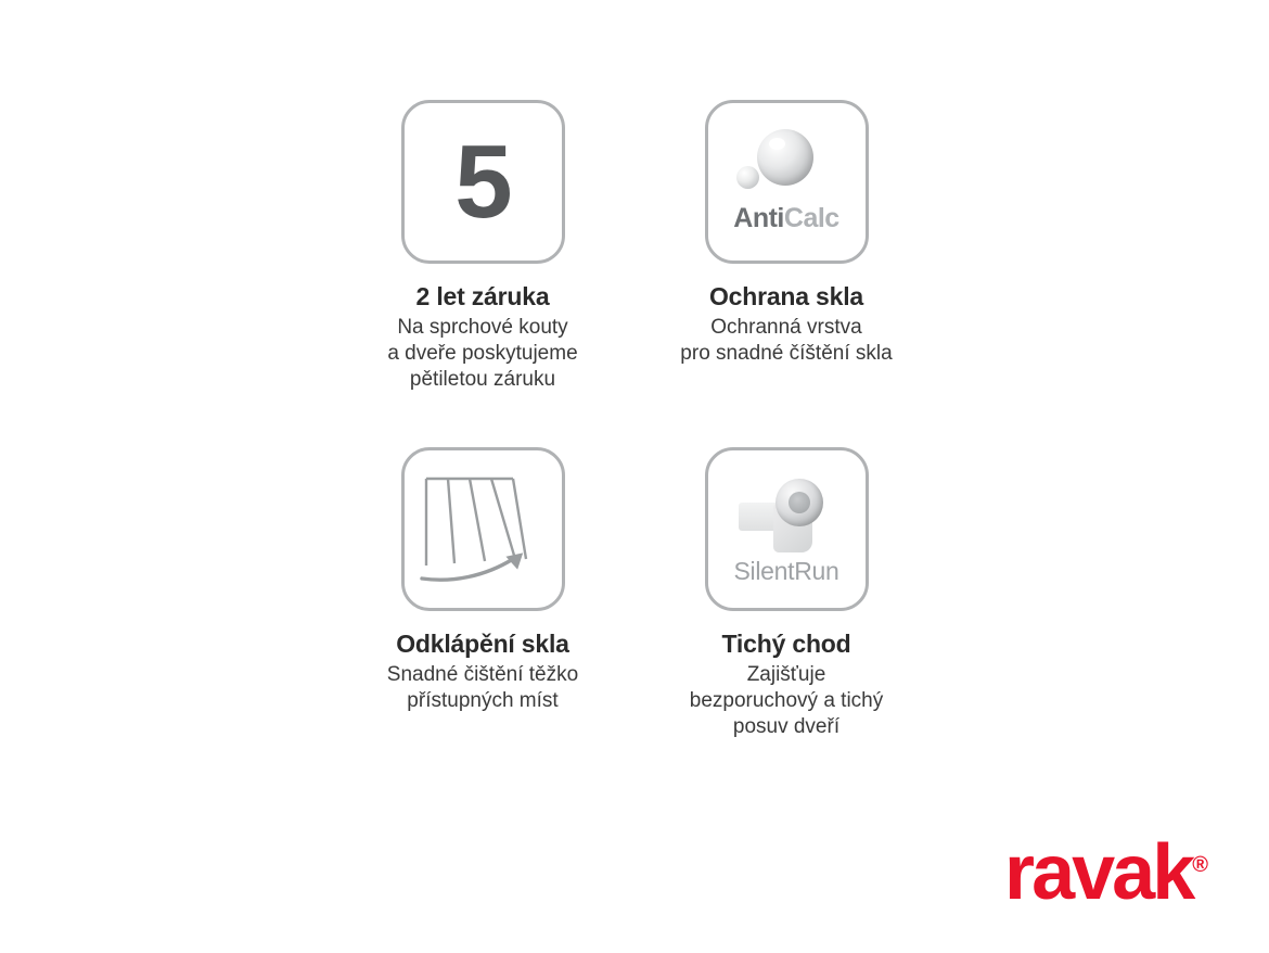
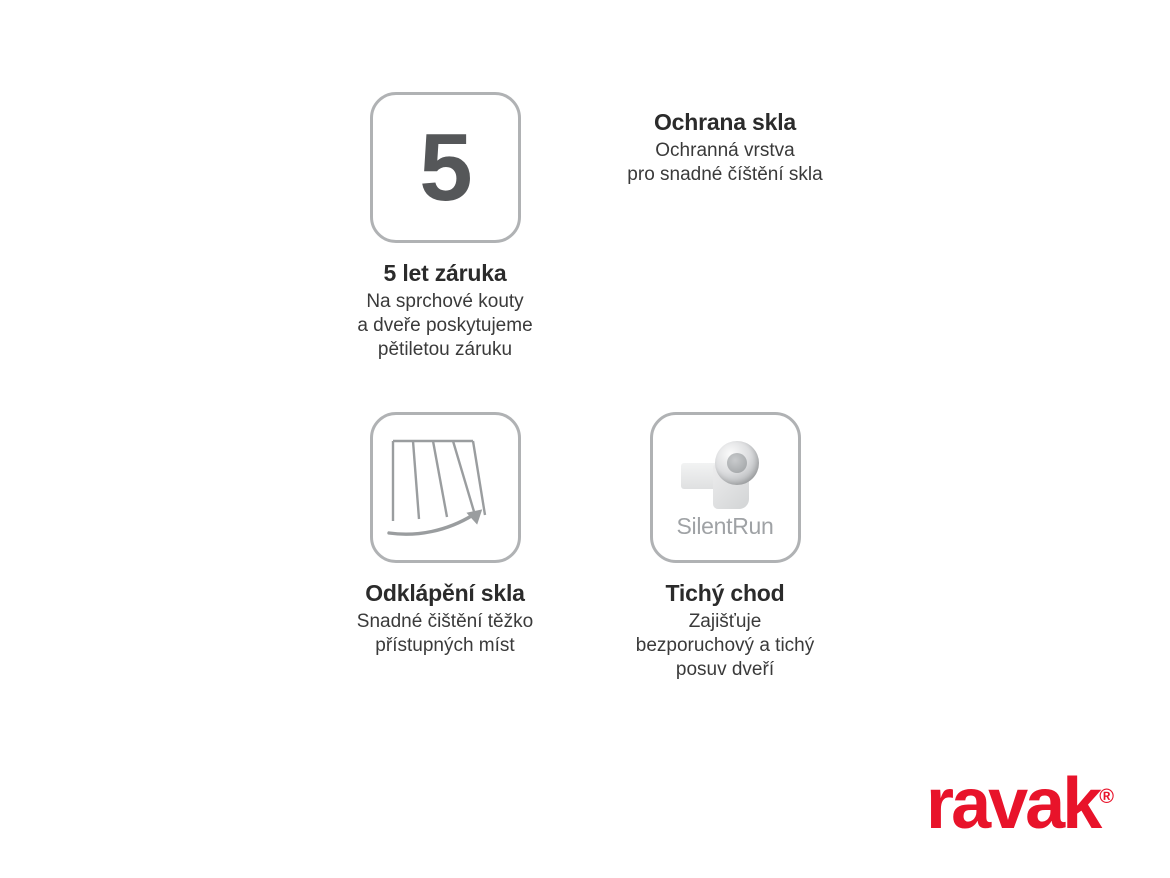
  5
- 2 let záruka
+ 5 let záruka
  Na sprchové kouty
  a dveře poskytujeme
  pětiletou záruku
- AntiCalc
  Ochrana skla
  Ochranná vrstva
  pro snadné číštění skla
  Odklápění skla
  Snadné čištění těžko
  přístupných míst
  SilentRun
  Tichý chod
  Zajišťuje
  bezporuchový a tichý
  posuv dveří
  ravak®
